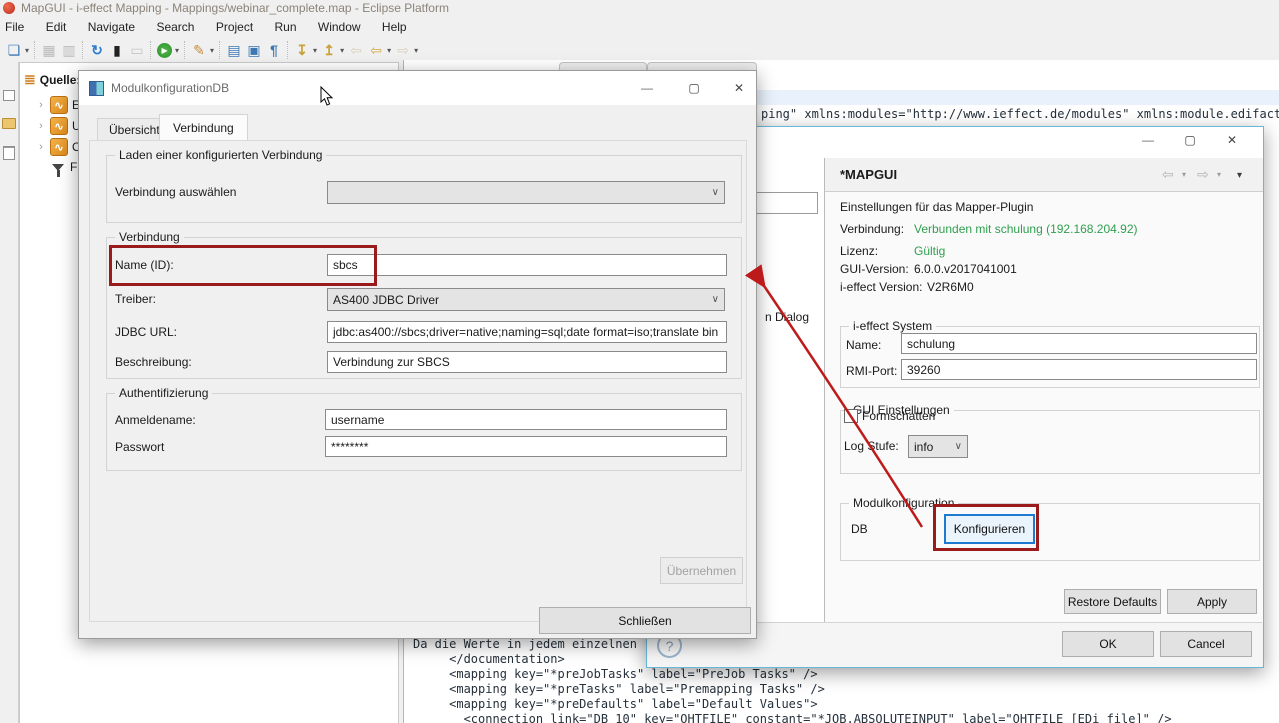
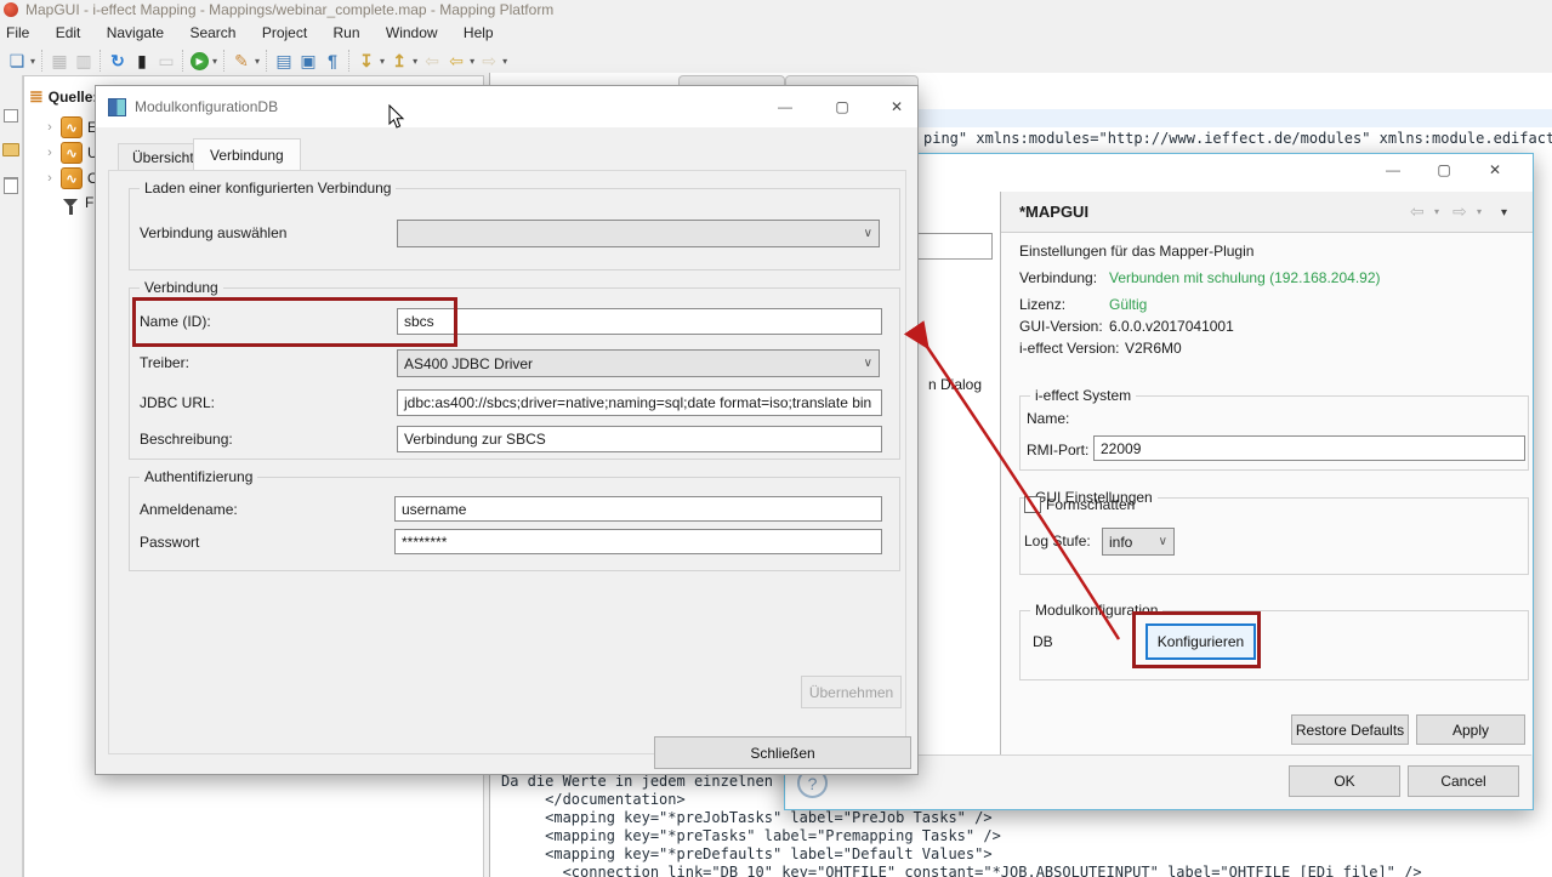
- MapGUI - i-effect Mapping - Mappings/webinar_complete.map - Eclipse Platform
+ MapGUI - i-effect Mapping - Mappings/webinar_complete.map - Mapping Platform
  File Edit Navigate Search Project Run Window Help
  ❏
  ▾
  ▦
  ▥
  ↻
  ▮
  ▭
  ▶
  ▾
  ✎
  ▾
  ▤
  ▣
  ¶
  ↧
  ▾
  ↥
  ▾
  ⇦
  ⇦
  ▾
  ⇨
  ▾
  ≣
  Quelle
  ›
  ∿
  ›
  ∿
  ›
  ∿
  ping" xmlns:modules="http://www.ieffect.de/modules" xmlns:module.edifact
  Da die Werte in jedem einzelnen
  </documentation>
  <mapping key="*preJobTasks" label="PreJob Tasks" />
  <mapping key="*preTasks" label="Premapping Tasks" />
  <mapping key="*preDefaults" label="Default Values">
  <connection link="DB 10" key="OHTFILE" constant="*JOB.ABSOLUTEINPUT" label="OHTFILE [EDi file]" />
  —
  ▢
  ✕
  n Dalog
  *MAPGUI
  ⇦
  ▾
  ⇨
  ▾
  ▾
  Einstellungen für das Mapper-Plugin
  Verbindung:
  Verbunden mit schulung (192.168.204.92)
  Lizenz:
  Gültig
  GUI-Version:
  6.0.0.v2017041001
  i-effect Version:
  V2R6M0
  i-effect System
  Name:
- schulung
  RMI-Port:
- 39260
+ 22009
  UI Einstellungen
  Formschatten
  Logtufe:
  info
  ∨
  Modulkoniguration
  DB
  Konfigurieren
  Restore Defaults
  Apply
  ?
  OK
  Cancel
  ModulkonfigurationDB
  —
  ▢
  ✕
  Übersich
  Verbindung
  Laden einer konfigurierten Verbindung
  Verbindung auswählen
  ∨
  Verbindung
  Name (ID):
  sbcs
  Treiber:
  AS400 JDBC Driver
  ∨
  JDBC URL:
  jdbc:as400://sbcs;driver=native;naming=sql;date format=iso;translate bin
  Beschreibung:
  Verbindung zur SBCS
  Authentifizierung
  Anmeldename:
  username
  Passwort
  ********
  Übernehmen
  Schließen
